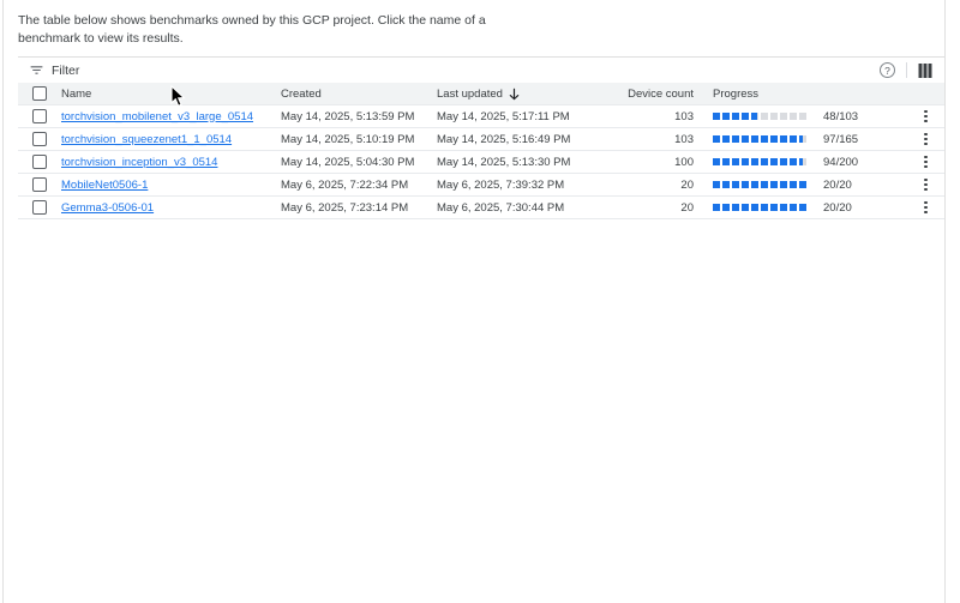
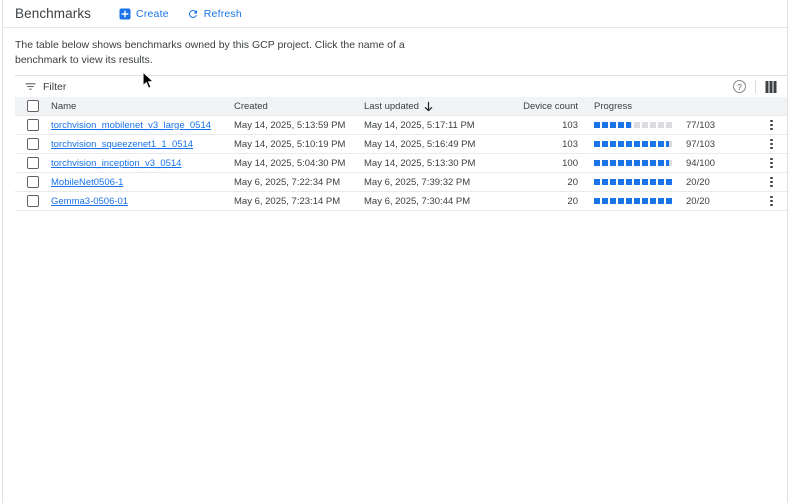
+ Benchmarks
+ Create
+ Refresh
  The table below shows benchmarks owned by this GCP project. Click the name of a benchmark to view its results.
  Filter
  ?
  Name
  Created
  Last updated
  Device count
  Progress
  torchvision_mobilenet_v3_large_0514
  May 14, 2025, 5:13:59 PM
  May 14, 2025, 5:17:11 PM
  103
- 48/103
+ 77/103
  torchvision_squeezenet1_1_0514
  May 14, 2025, 5:10:19 PM
  May 14, 2025, 5:16:49 PM
  103
- 97/165
+ 97/103
  torchvision_inception_v3_0514
  May 14, 2025, 5:04:30 PM
  May 14, 2025, 5:13:30 PM
  100
- 94/200
+ 94/100
  MobileNet0506-1
  May 6, 2025, 7:22:34 PM
  May 6, 2025, 7:39:32 PM
  20
  20/20
  Gemma3-0506-01
  May 6, 2025, 7:23:14 PM
  May 6, 2025, 7:30:44 PM
  20
  20/20
